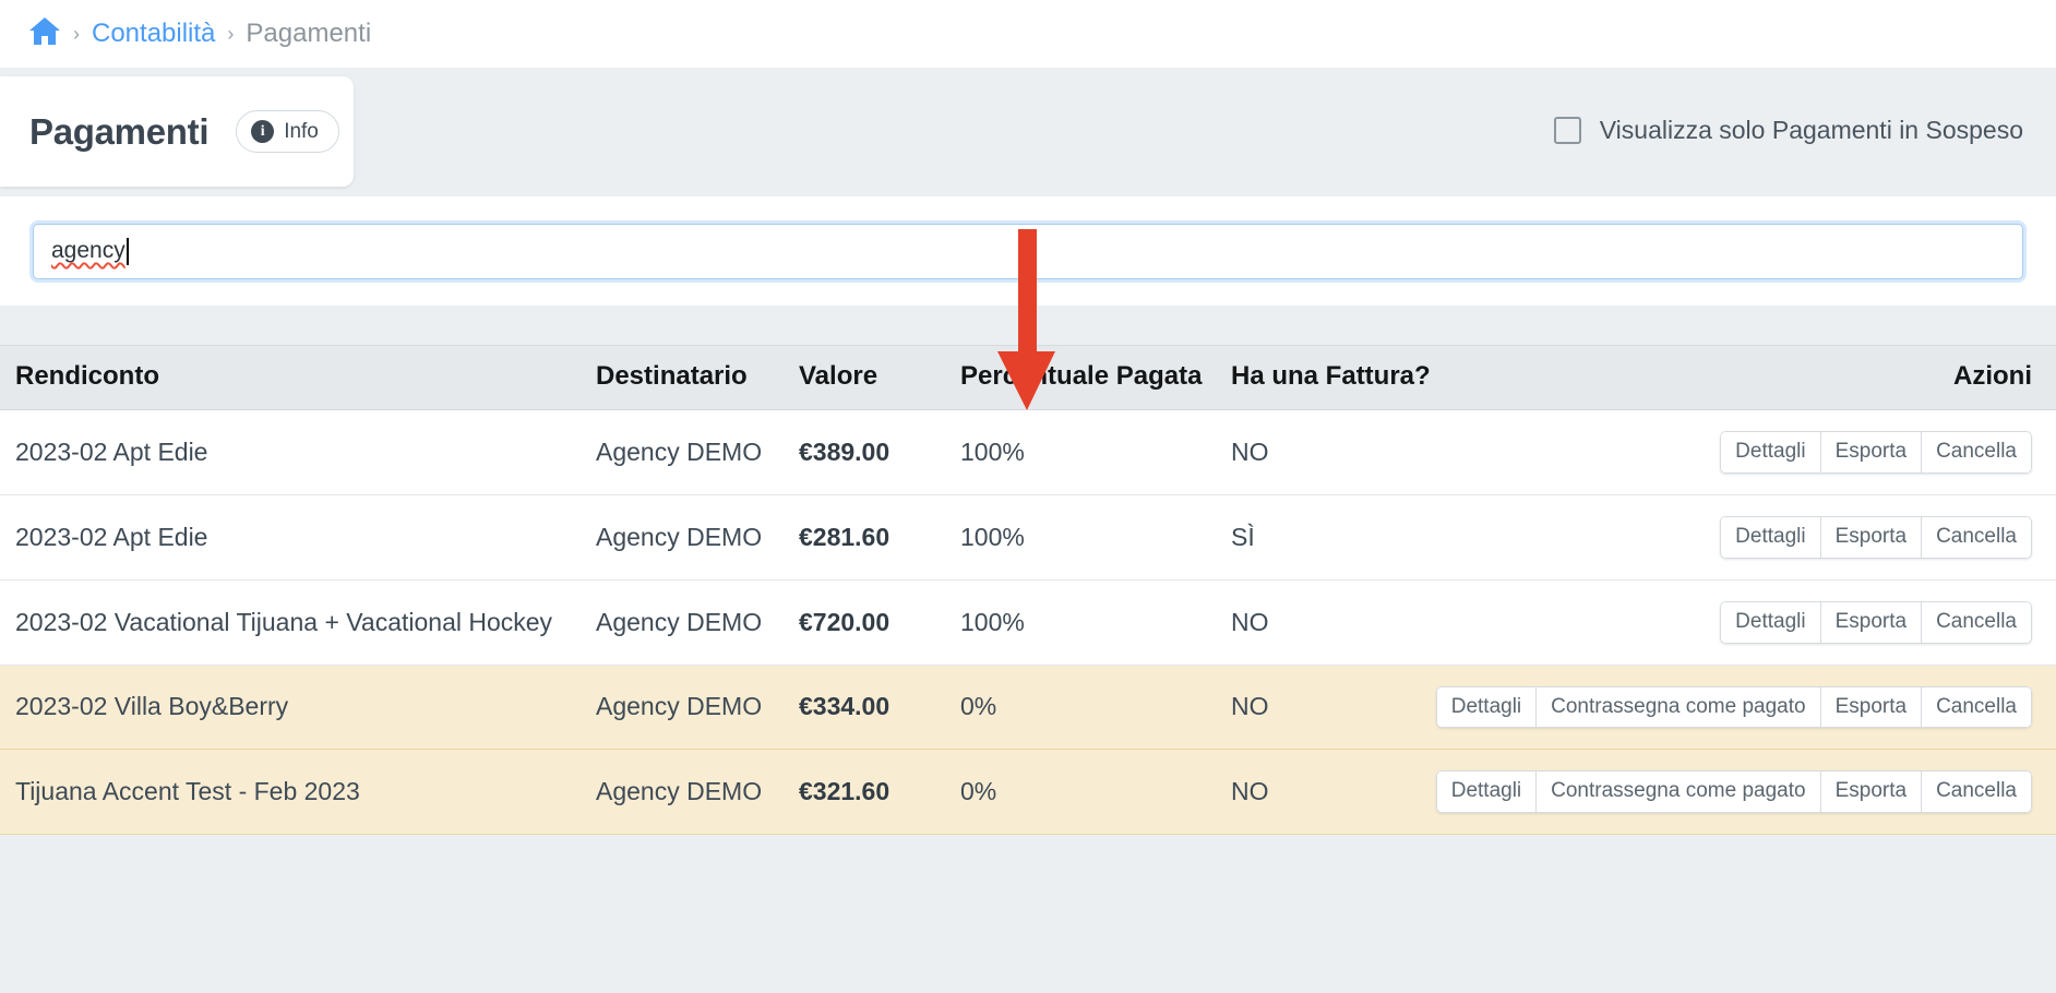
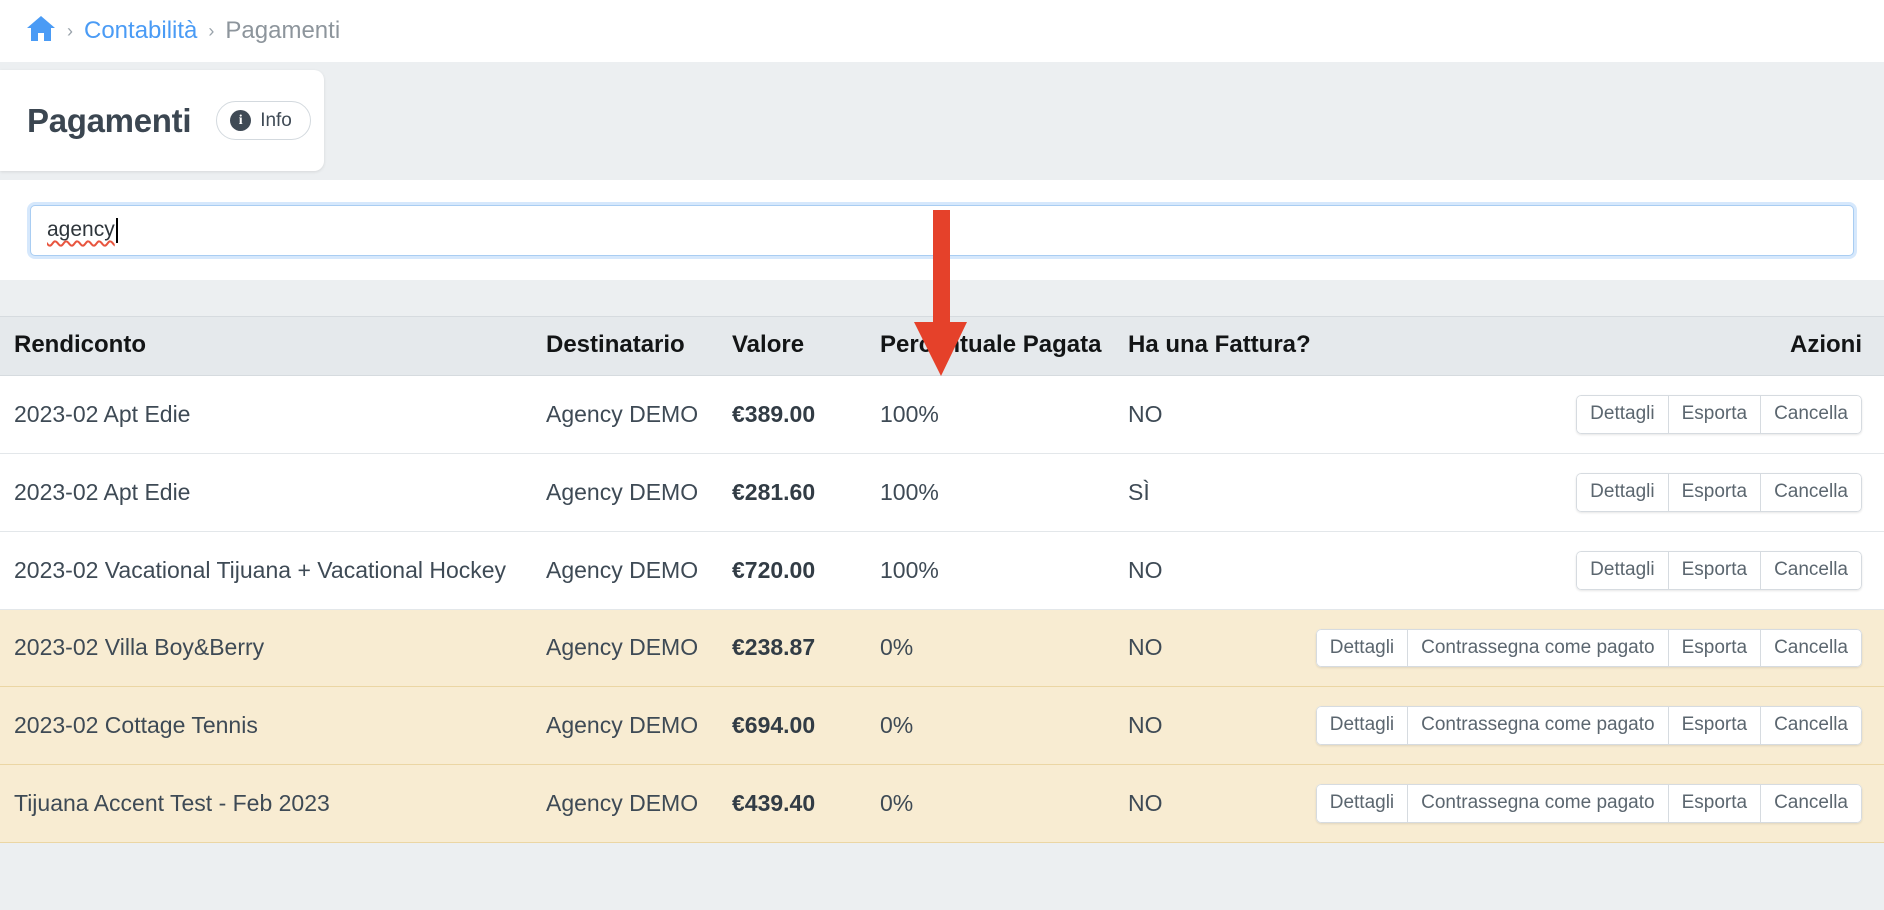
  ›
  Contabilità
  ›
  Pagamenti
  Pagamenti
  i
  Info
- Visualizza solo Pagamenti in Sospeso
  agency
  Rendiconto	Destinatario	Valore	Pertuale Pagata	Ha una Fattura?	Azioni
  2023-02 Apt Edie	Agency DEMO	€389.00	100%	NO	Dettagli Esporta Cancella
  2023-02 Apt Edie	Agency DEMO	€281.60	100%	SÌ	Dettagli Esporta Cancella
  2023-02 Vacational Tijuana + Vacational Hockey	Agency DEMO	€720.00	100%	NO	Dettagli Esporta Cancella
- 2023-02 Villa Boy&Berry	Agency DEMO	€334.00	0%	NO	Dettagli Contrassegna come pagato Esporta Cancella
+ 2023-02 Villa Boy&Berry	Agency DEMO	€238.87	0%	NO	Dettagli Contrassegna come pagato Esporta Cancella
+ 2023-02 Cottage Tennis	Agency DEMO	€694.00	0%	NO	Dettagli Contrassegna come pagato Esporta Cancella
- Tijuana Accent Test - Feb 2023	Agency DEMO	€321.60	0%	NO	Dettagli Contrassegna come pagato Esporta Cancella
+ Tijuana Accent Test - Feb 2023	Agency DEMO	€439.40	0%	NO	Dettagli Contrassegna come pagato Esporta Cancella
